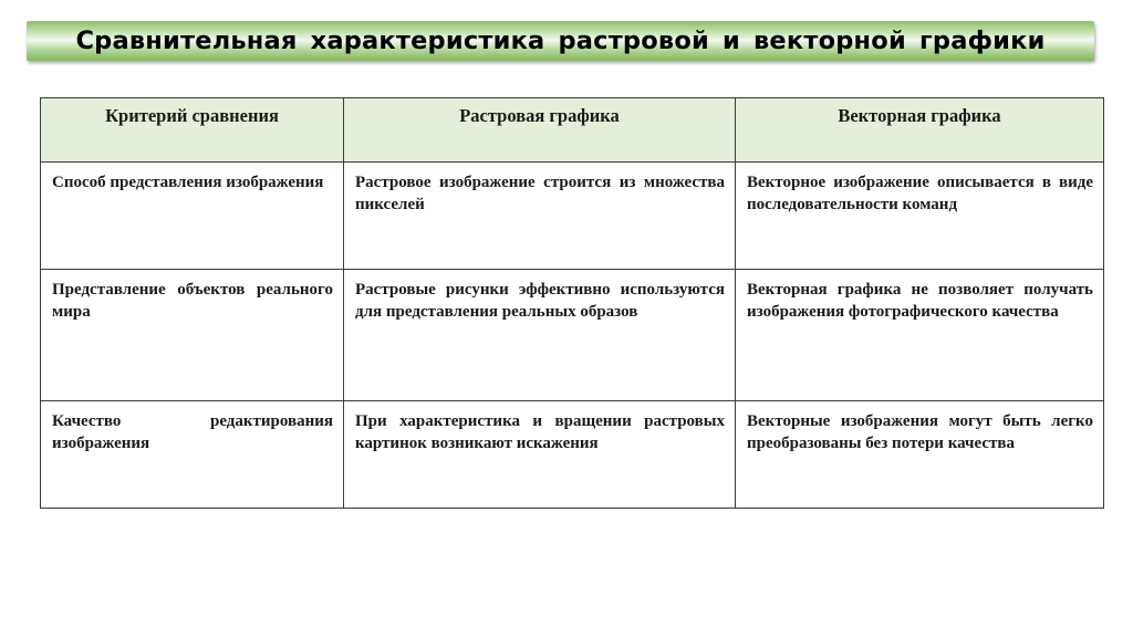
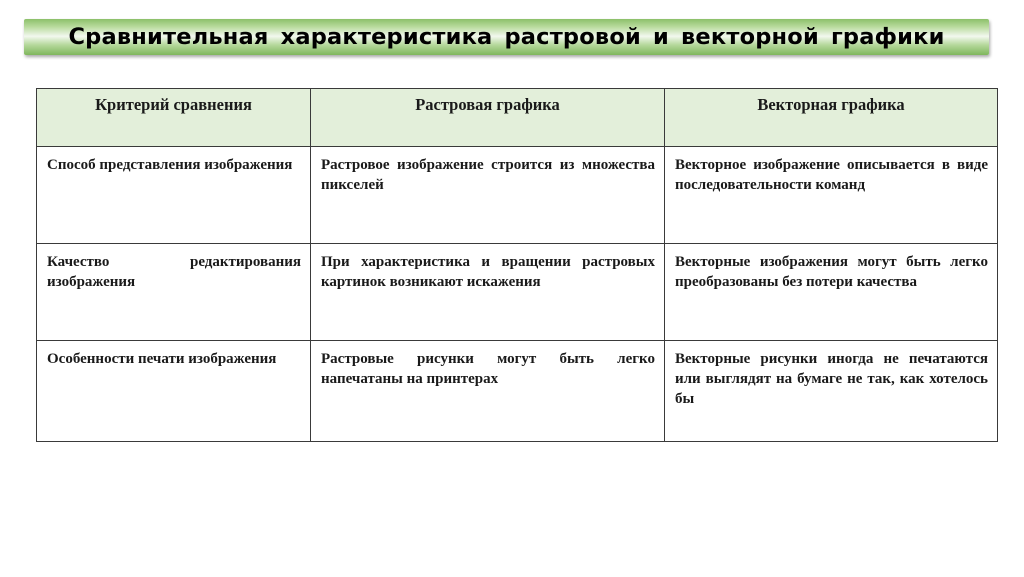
  Сравнительная характеристика растровой и векторной графики
  Критерий сравнения	Растровая графика	Векторная графика
  Способ представления изображения	Растровое изображение строится из множества пикселей	Векторное изображение описывается в виде последовательности команд
- Представление объектов реального мира	Растровые рисунки эффективно используются для представления реальных образов	Векторная графика не позволяет получать изображения фотографического качества
  Качество редактирования изображения	При характеристика и вращении растровых картинок возникают искажения	Векторные изображения могут быть легко преобразованы без потери качества
+ Особенности печати изображения	Растровые рисунки могут быть легко напечатаны на принтерах	Векторные рисунки иногда не печатаются или выглядят на бумаге не так, как хотелось бы
